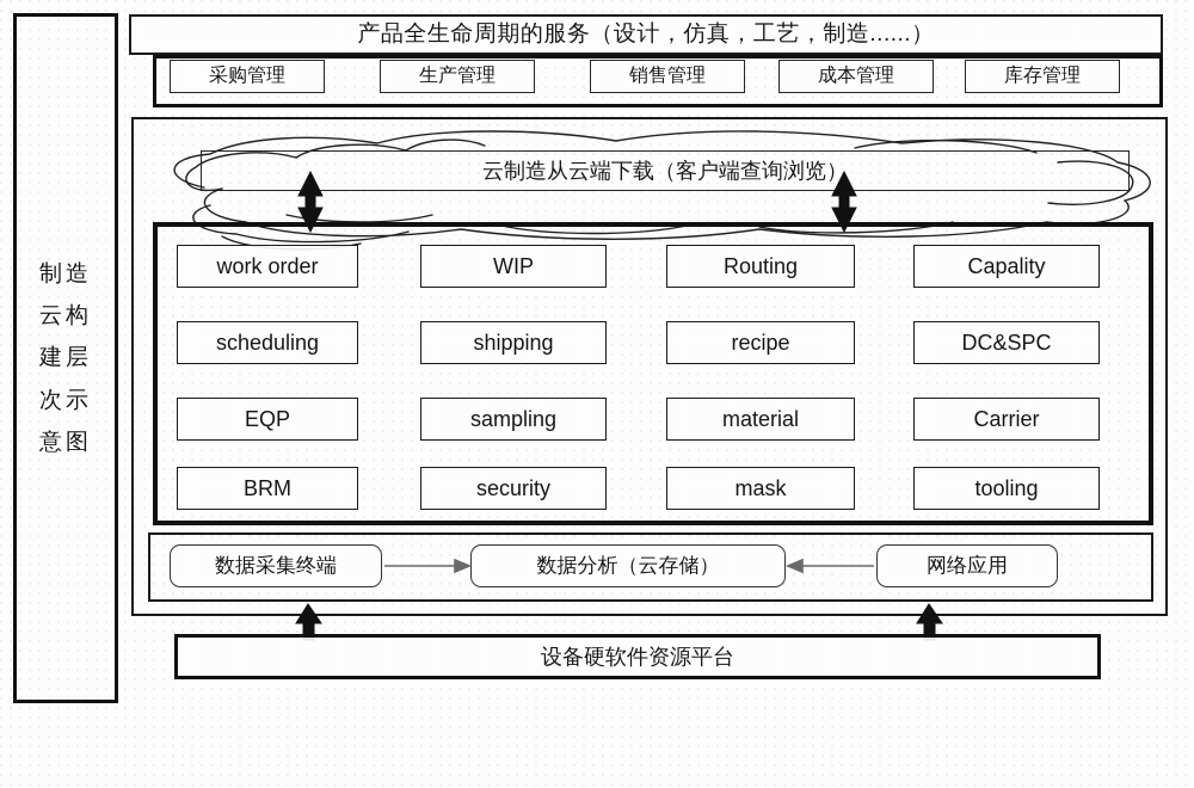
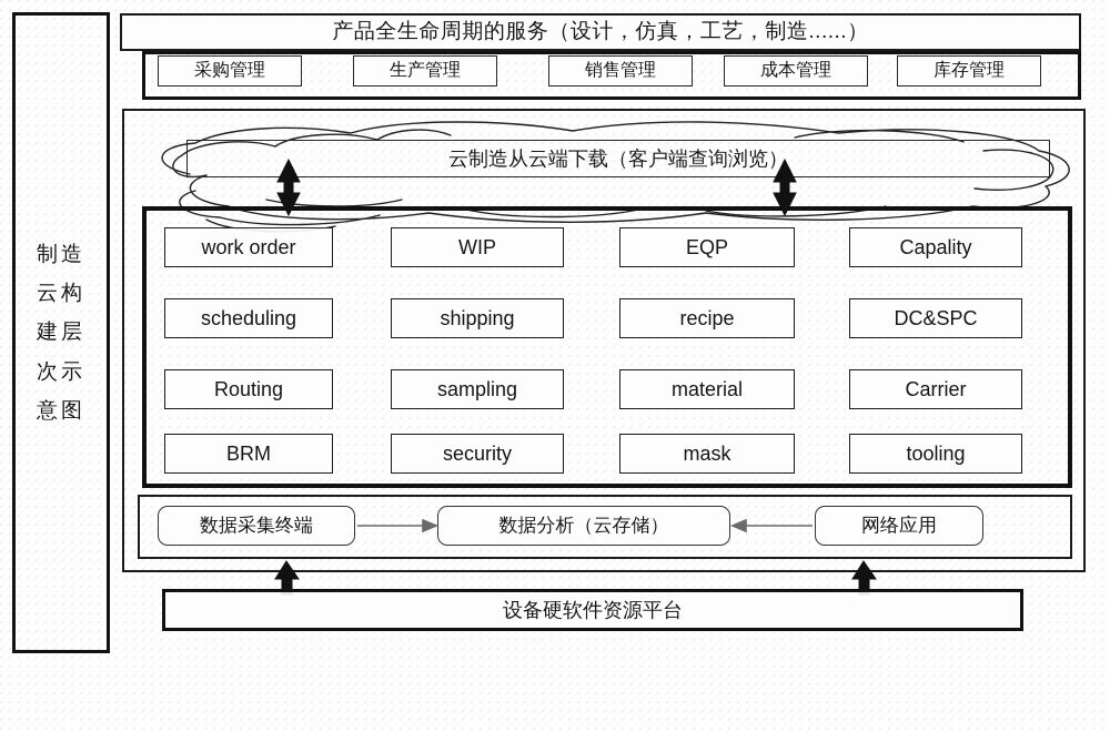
  制造云构建层次示意图
  产品全生命周期的服务（设计，仿真，工艺，制造......）
  采购管理
  生产管理
  销售管理
  成本管理
  库存管理
  云制造从云端下载（客户端查询浏览）
  work order
  WIP
- Routing
+ EQP
  Capality
  scheduling
  shipping
  recipe
  DC&SPC
- EQP
+ Routing
  sampling
  material
  Carrier
  BRM
  security
  mask
  tooling
  数据采集终端
  数据分析（云存储）
  网络应用
  设备硬软件资源平台
